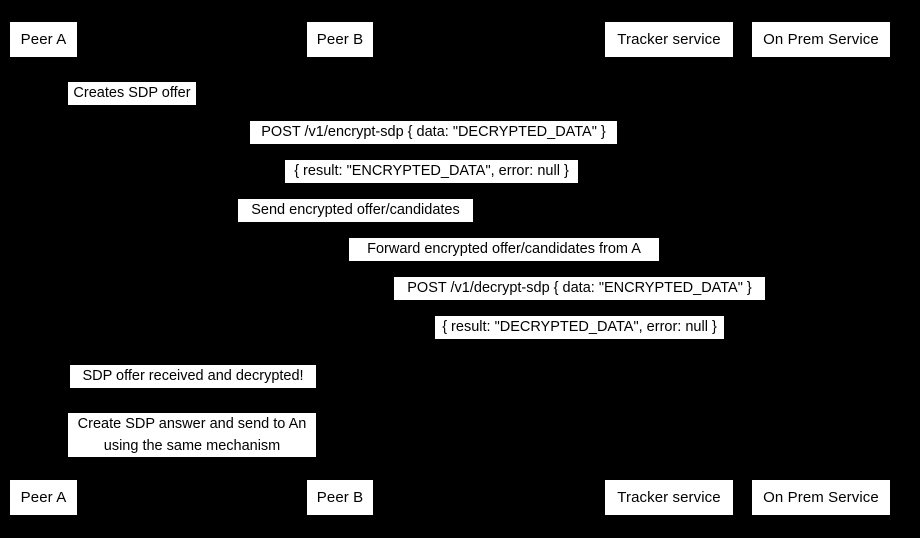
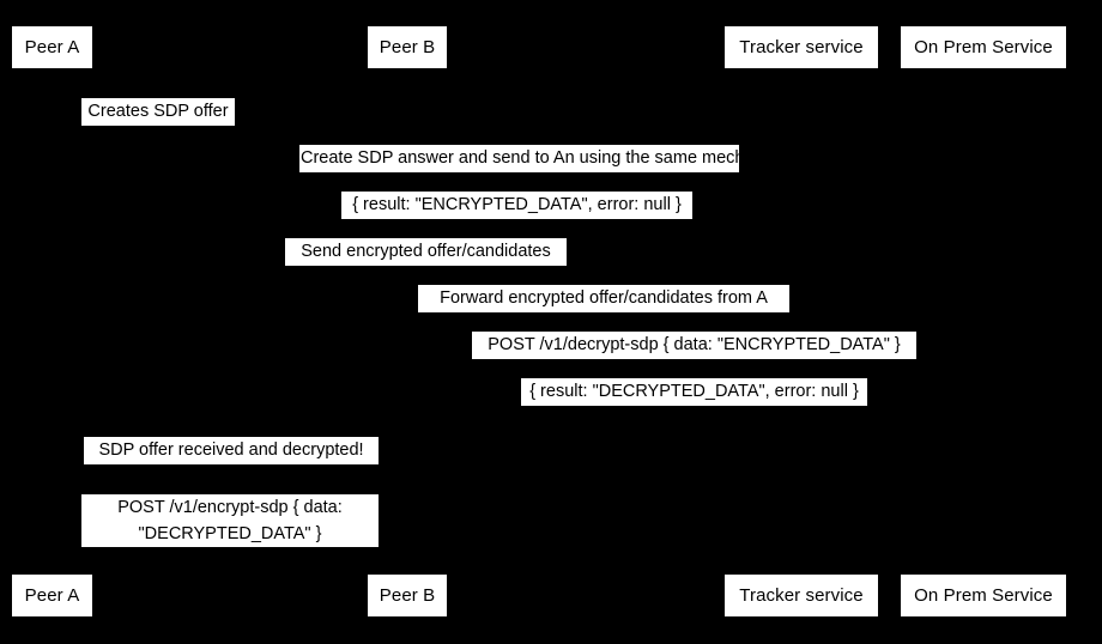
  Peer A
  Peer B
  Tracker service
  On Prem Service
  Creates SDP offer
- POST /v1/encrypt-sdp { data: "DECRYPTED_DATA" }
+ Create SDP answer and send to An using the same mechanism
  { result: "ENCRYPTED_DATA", error: null }
  Send encrypted offer/candidates
  Forward encrypted offer/candidates from A
  POST /v1/decrypt-sdp { data: "ENCRYPTED_DATA" }
  { result: "DECRYPTED_DATA", error: null }
  SDP offer received and decrypted!
- Create SDP answer and send to An using the same mechanism
+ POST /v1/encrypt-sdp { data: "DECRYPTED_DATA" }
  Peer A
  Peer B
  Tracker service
  On Prem Service
